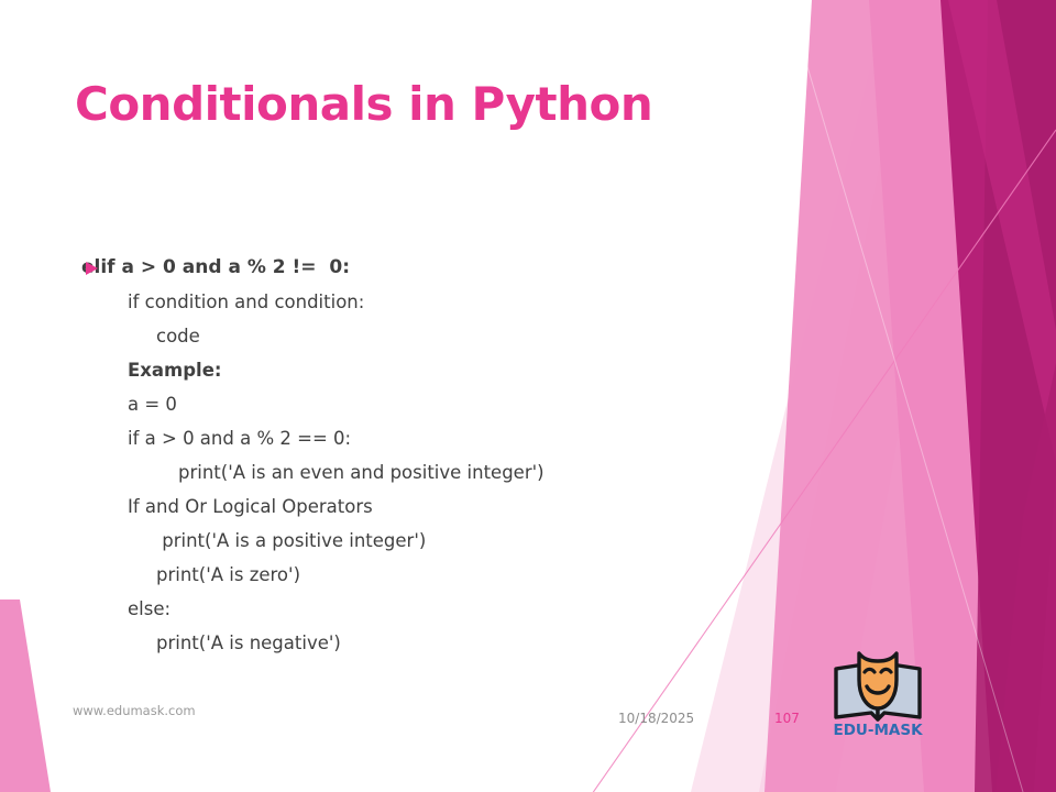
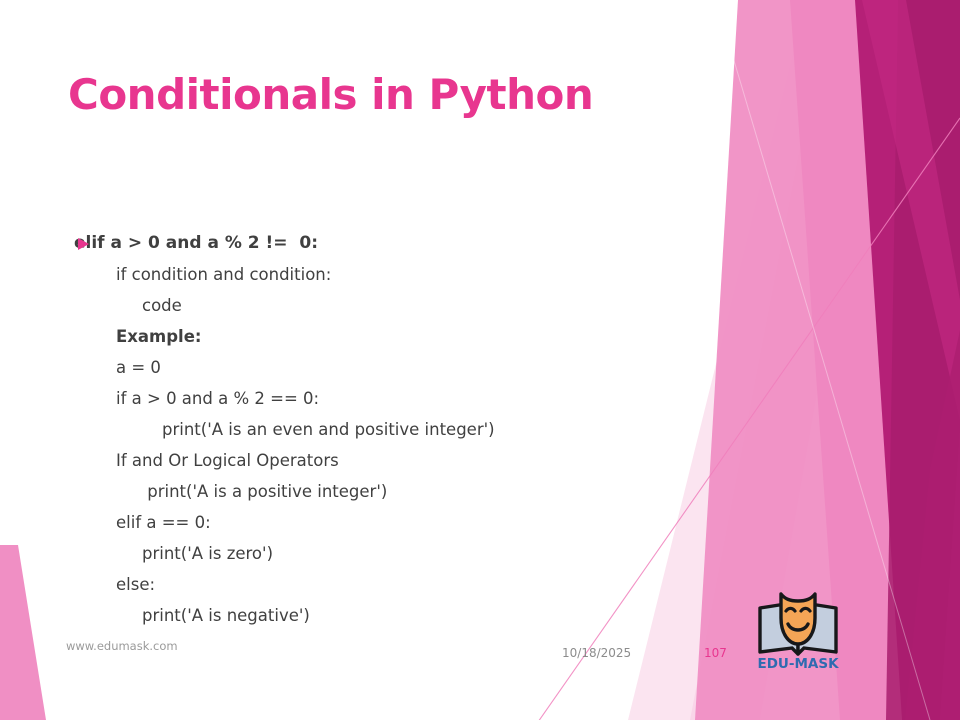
  Conditionals in Python
  elif a > 0 and a % 2 != 0:
  if condition and condition:
  code
  Example:
  a = 0
  if a > 0 and a % 2 == 0:
  print('A is an even and positive integer')
  If and Or Logical Operators
  print('A is a positive integer')
+ elif a == 0:
  print('A is zero')
  else:
  print('A is negative')
  www.edumask.com
  10/18/2025
  107
  EDU-MASK
